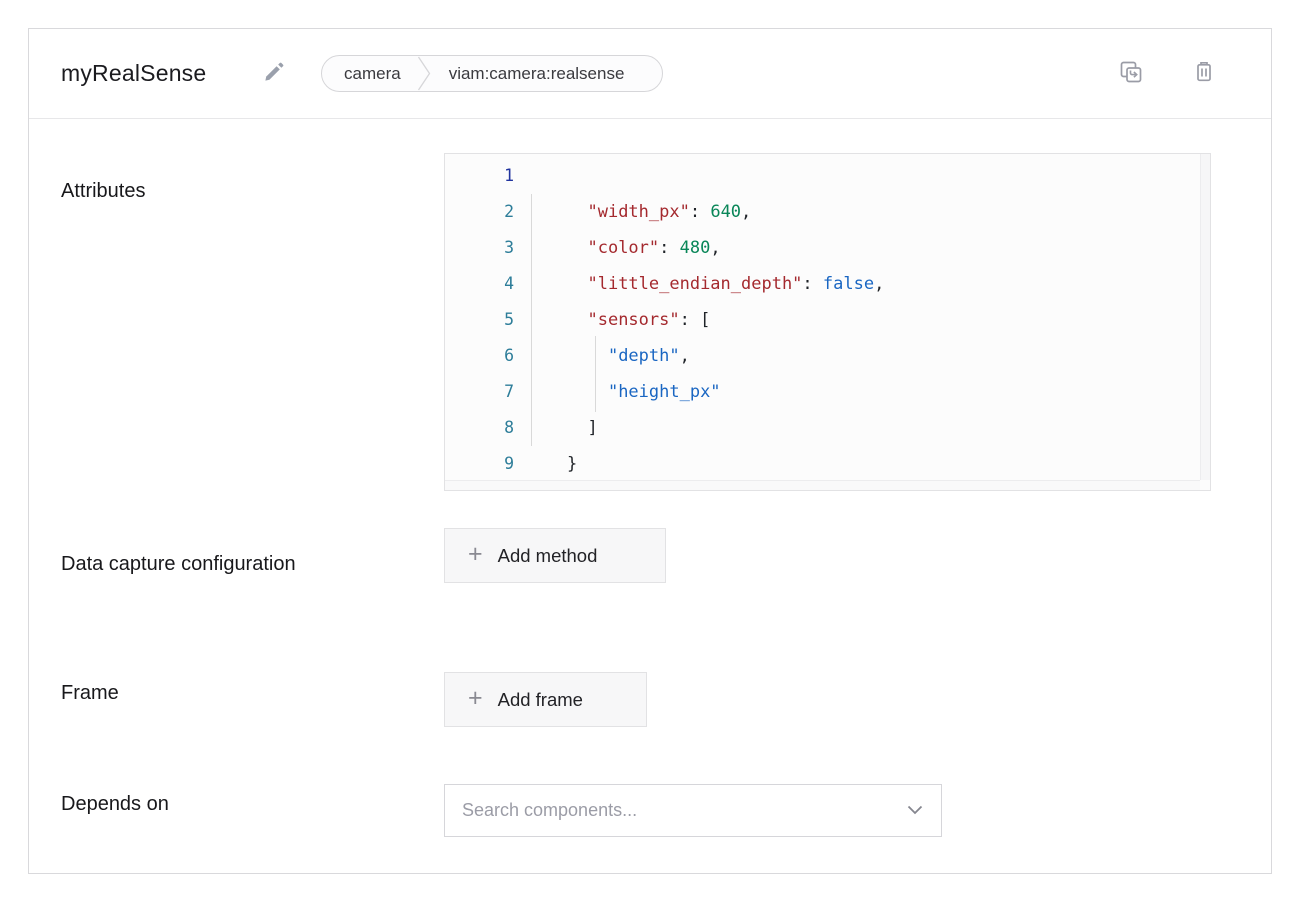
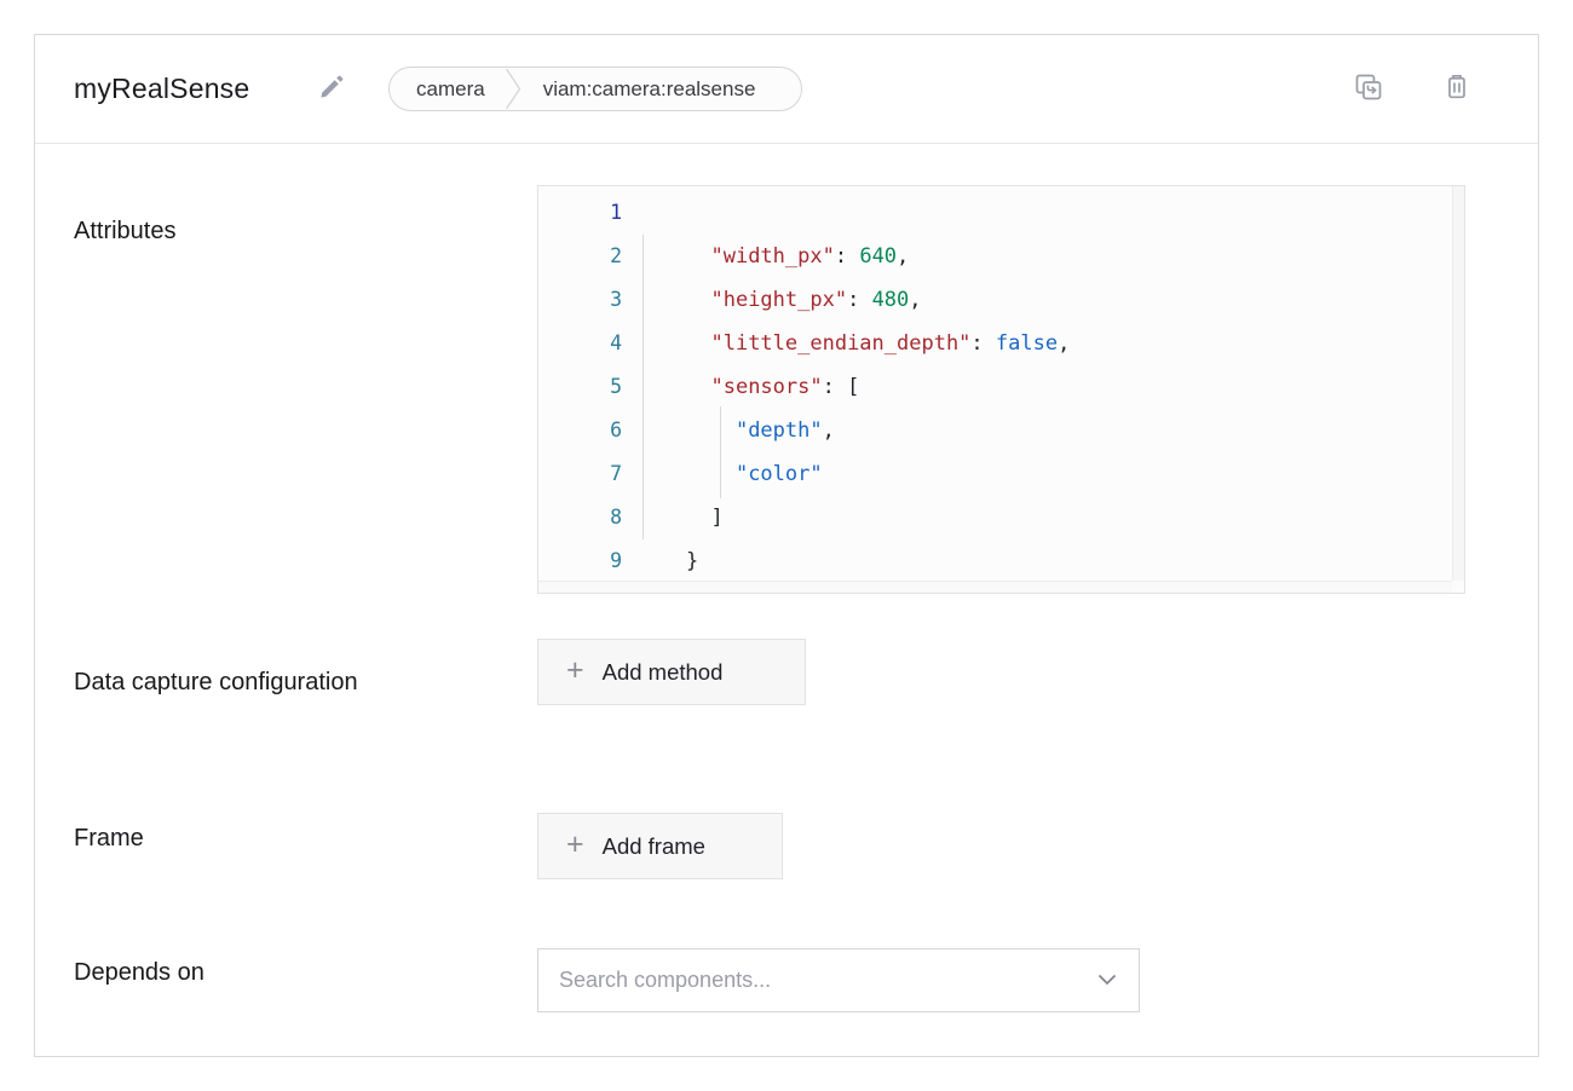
  myRealSense
  camera
  viam:camera:realsense
  Attributes
  1
  2
  "width_px": 640,
  3
- "color": 480,
+ "height_px": 480,
  4
  "little_endian_depth": false,
  5
  "sensors": [
  6
  "depth",
  7
- "height_px"
+ "color"
  8
  ]
  9
  }
  Data capture configuration
  +
  Add method
  Frame
  +
  Add frame
  Depends on
  Search components...
